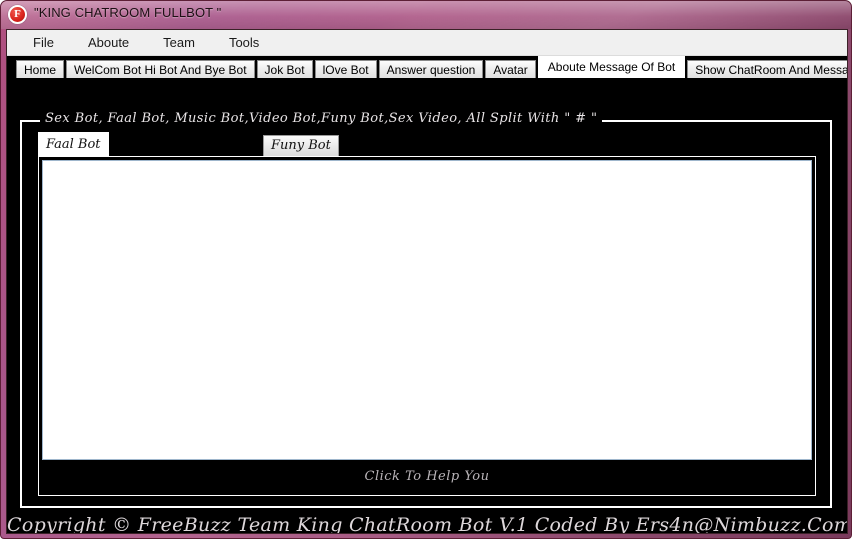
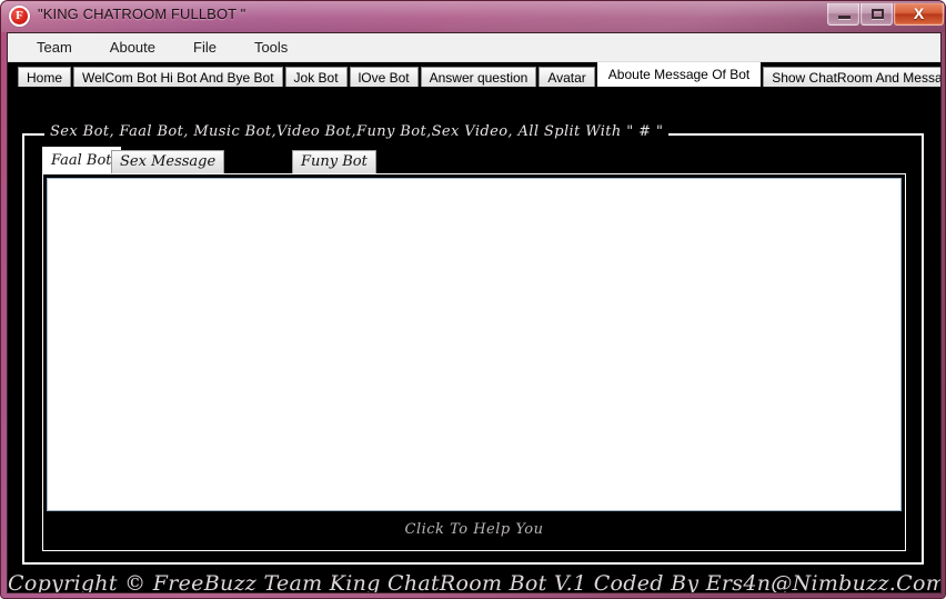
  F
  "KING CHATROOM FULLBOT "
+ X
- File
+ Team
  Aboute
- Team
+ File
  Tools
  Home
  WelCom Bot Hi Bot And Bye Bot
  Jok Bot
  lOve Bot
  Answer question
  Avatar
  Aboute Message Of Bot
  Show ChatRoom And Messa
  Sex Bot, Faal Bot, Music Bot,Video Bot,Funy Bot,Sex Video, All Split With " # "
  Faal Bot
+ Sex Message
  Funy Bot
  Click To Help You
  Copyright © FreeBuzz Team King ChatRoom Bot V.1 Coded By Ers4n@Nimbuzz.Com
